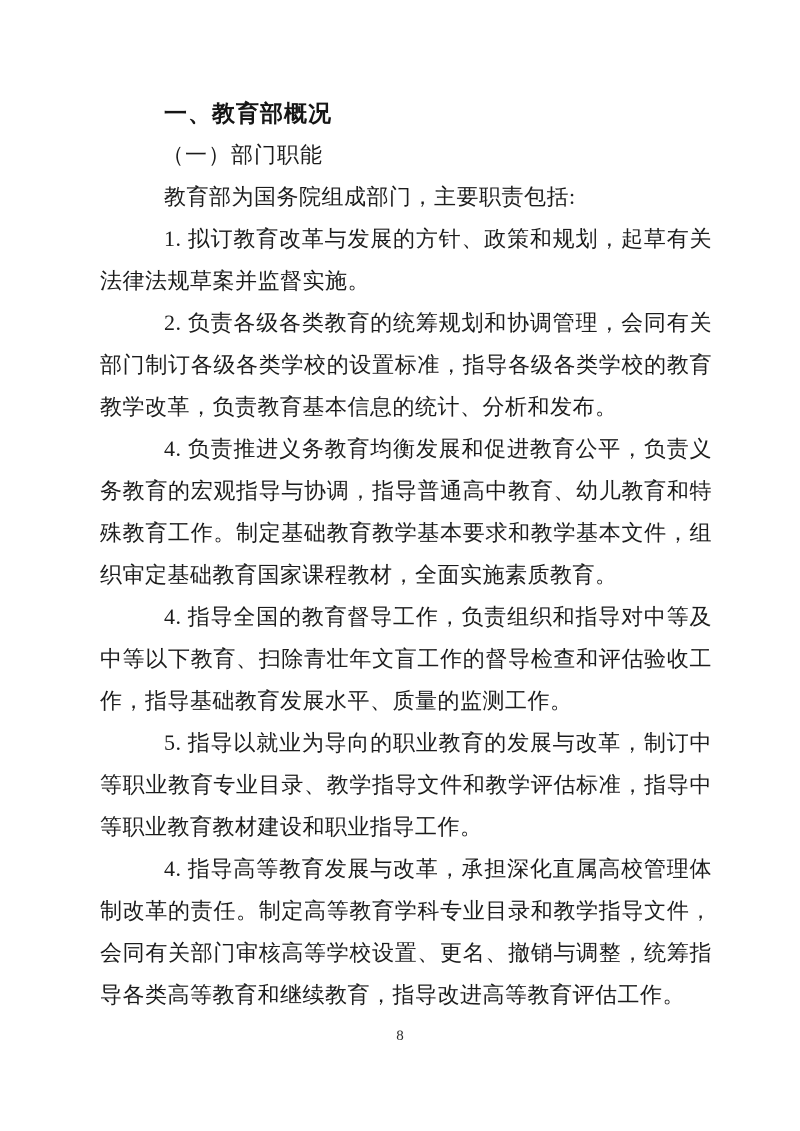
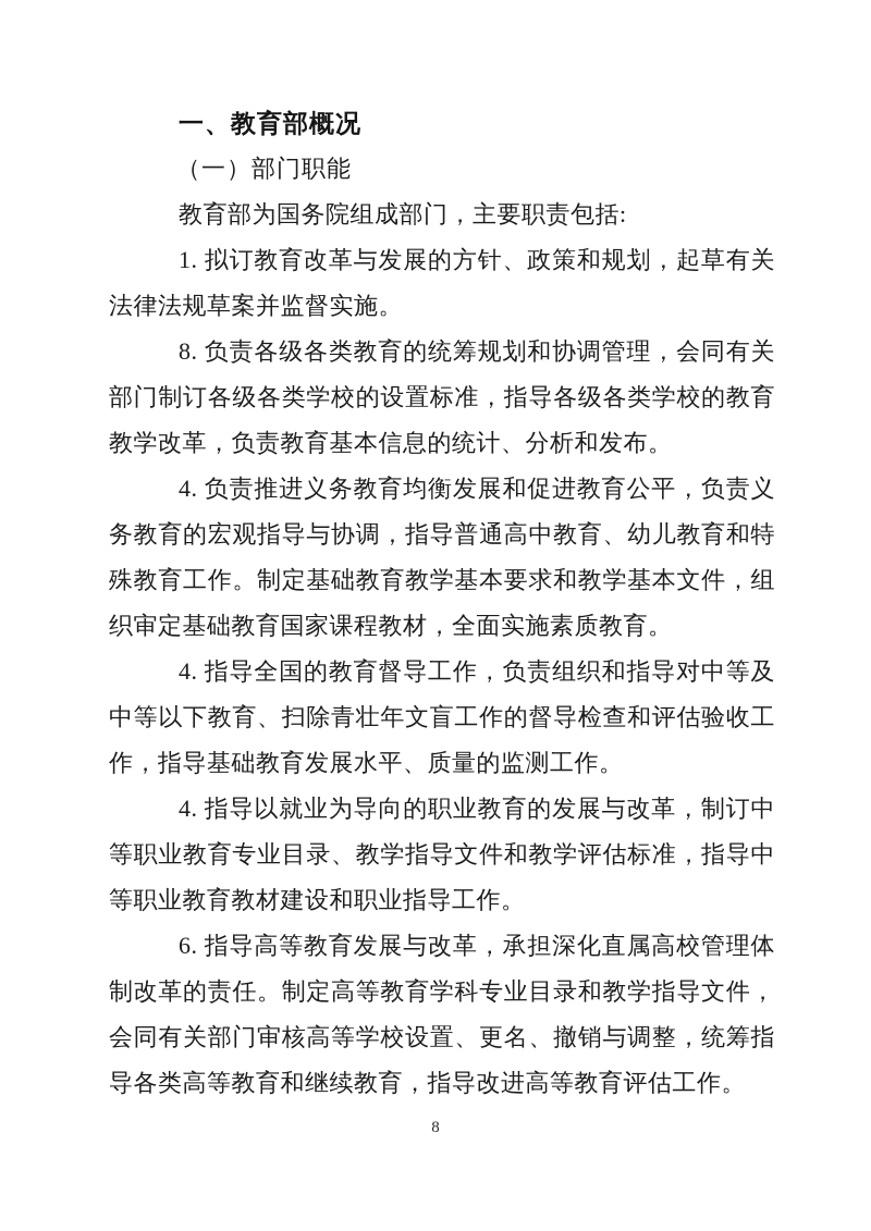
  一、教育部概况
  （一）部门职能
  教育部为国务院组成部门，主要职责包括:
  1. 拟订教育改革与发展的方针、政策和规划，起草有关法律法规草案并监督实施。
- 2. 负责各级各类教育的统筹规划和协调管理，会同有关部门制订各级各类学校的设置标准，指导各级各类学校的教育教学改革，负责教育基本信息的统计、分析和发布。
+ 8. 负责各级各类教育的统筹规划和协调管理，会同有关部门制订各级各类学校的设置标准，指导各级各类学校的教育教学改革，负责教育基本信息的统计、分析和发布。
  4. 负责推进义务教育均衡发展和促进教育公平，负责义务教育的宏观指导与协调，指导普通高中教育、幼儿教育和特殊教育工作。制定基础教育教学基本要求和教学基本文件，组织审定基础教育国家课程教材，全面实施素质教育。
  4. 指导全国的教育督导工作，负责组织和指导对中等及中等以下教育、扫除青壮年文盲工作的督导检查和评估验收工作，指导基础教育发展水平、质量的监测工作。
- 5. 指导以就业为导向的职业教育的发展与改革，制订中等职业教育专业目录、教学指导文件和教学评估标准，指导中等职业教育教材建设和职业指导工作。
+ 4. 指导以就业为导向的职业教育的发展与改革，制订中等职业教育专业目录、教学指导文件和教学评估标准，指导中等职业教育教材建设和职业指导工作。
- 4. 指导高等教育发展与改革，承担深化直属高校管理体制改革的责任。制定高等教育学科专业目录和教学指导文件，会同有关部门审核高等学校设置、更名、撤销与调整，统筹指导各类高等教育和继续教育，指导改进高等教育评估工作。
+ 6. 指导高等教育发展与改革，承担深化直属高校管理体制改革的责任。制定高等教育学科专业目录和教学指导文件，会同有关部门审核高等学校设置、更名、撤销与调整，统筹指导各类高等教育和继续教育，指导改进高等教育评估工作。
  8
